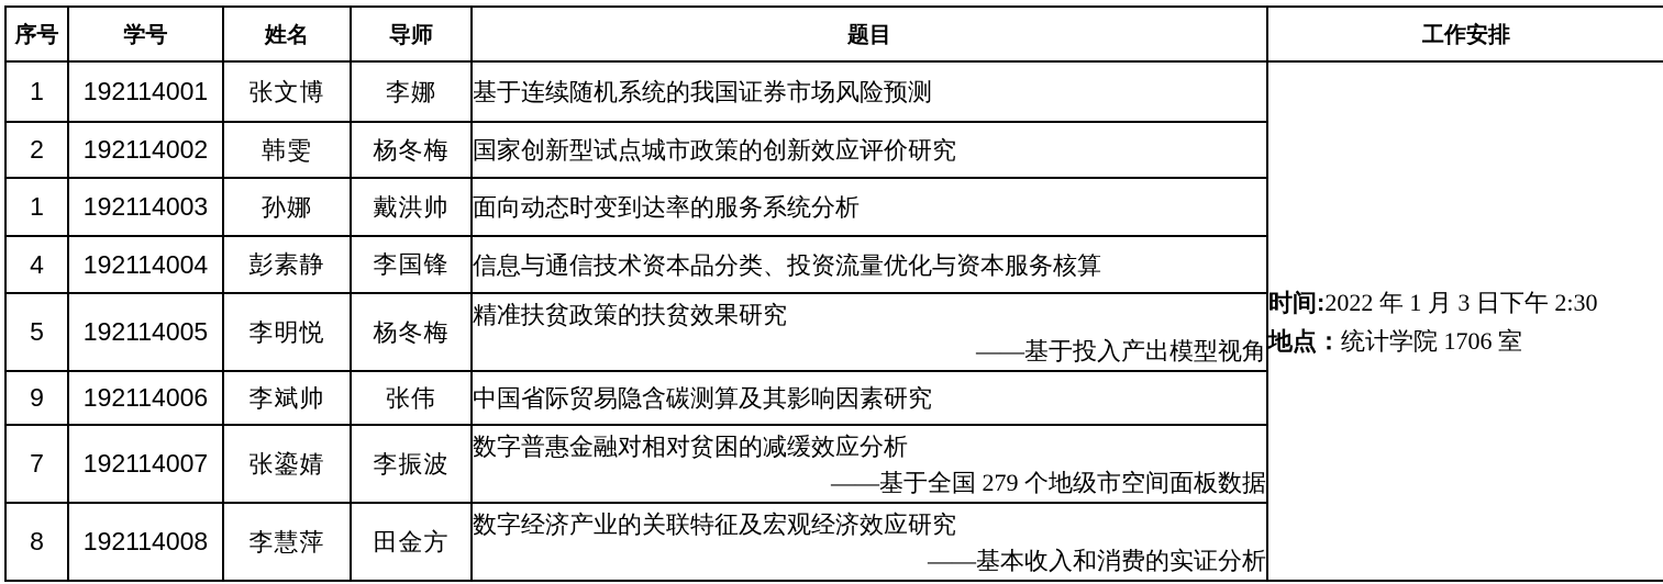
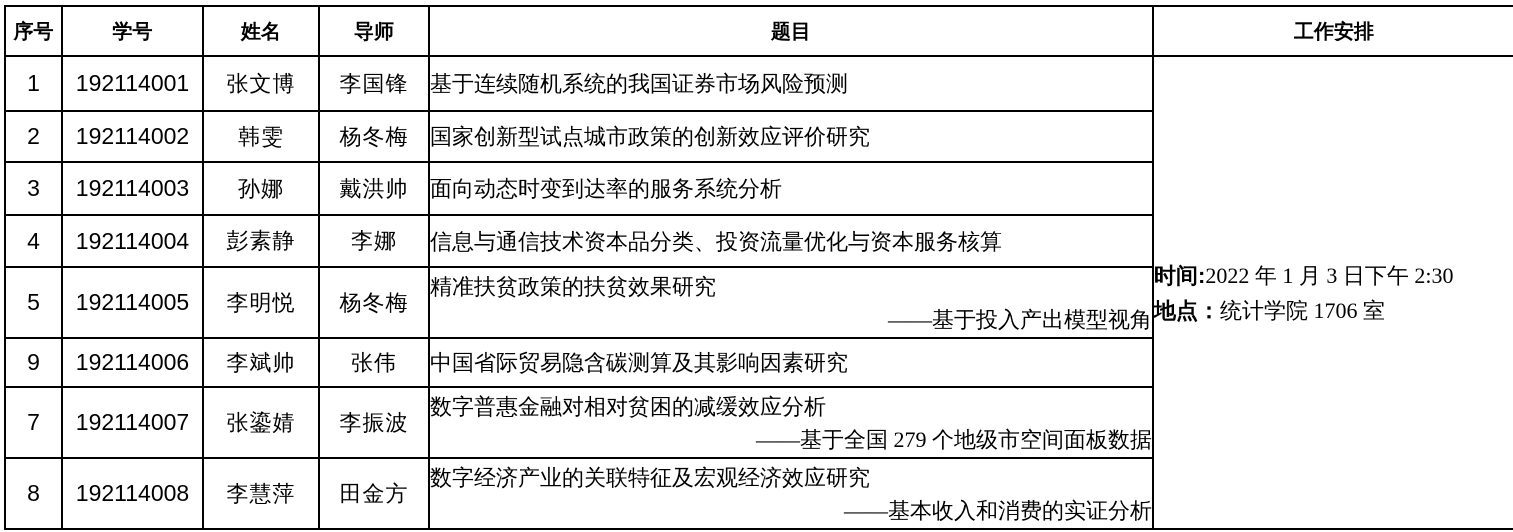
  序号	学号	姓名	导师	题目	工作安排
- 1	192114001	张文博	李娜	基于连续随机系统的我国证券市场风险预测	时间:2022 年 1 月 3 日下午 2:30 地点：统计学院 1706 室
+ 1	192114001	张文博	李国锋	基于连续随机系统的我国证券市场风险预测	时间:2022 年 1 月 3 日下午 2:30 地点：统计学院 1706 室
  2	192114002	韩雯	杨冬梅	国家创新型试点城市政策的创新效应评价研究
- 1	192114003	孙娜	戴洪帅	面向动态时变到达率的服务系统分析
+ 3	192114003	孙娜	戴洪帅	面向动态时变到达率的服务系统分析
- 4	192114004	彭素静	李国锋	信息与通信技术资本品分类、投资流量优化与资本服务核算
+ 4	192114004	彭素静	李娜	信息与通信技术资本品分类、投资流量优化与资本服务核算
  5	192114005	李明悦	杨冬梅	精准扶贫政策的扶贫效果研究 ——基于投入产出模型视角
  9	192114006	李斌帅	张伟	中国省际贸易隐含碳测算及其影响因素研究
  7	192114007	张鎏婧	李振波	数字普惠金融对相对贫困的减缓效应分析 ——基于全国 279 个地级市空间面板数据
  8	192114008	李慧萍	田金方	数字经济产业的关联特征及宏观经济效应研究 ——基本收入和消费的实证分析
